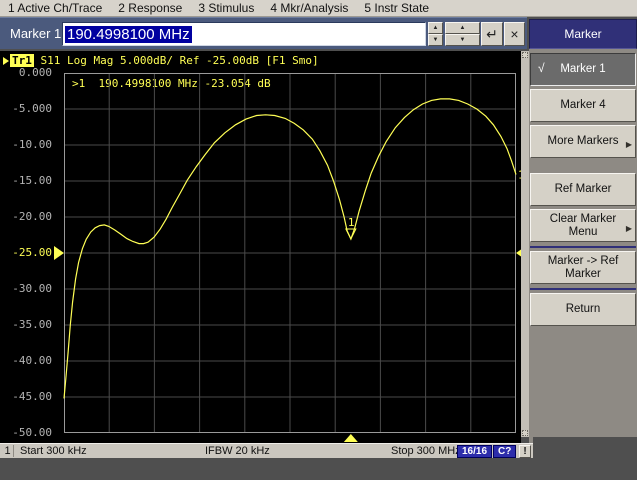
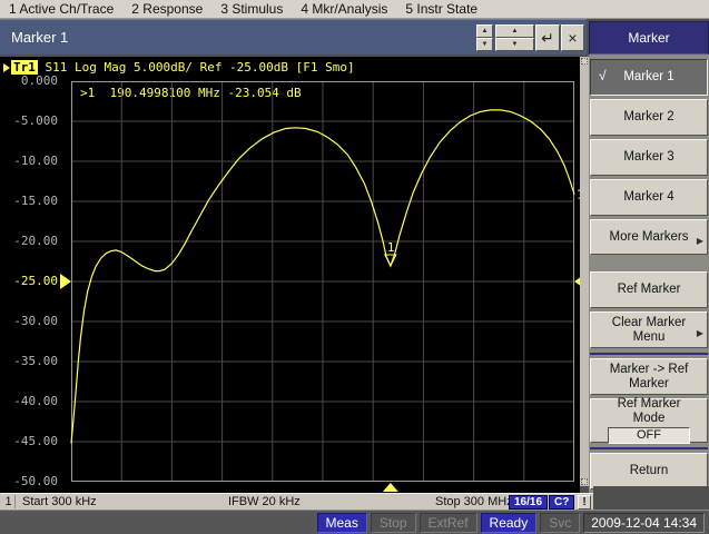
  1 Active Ch/Trace
  2 Response
  3 Stimulus
  4 Mkr/Analysis
  5 Instr State
  Marker 1
- 190.4998100 MHz
  ↵
  ×
  Tr1
  S11 Log Mag 5.000dB/ Ref -25.00dB [F1 Smo]
  >1 190.499800 MHz -23.054 dB
  0.000
  -5.000
  -10.00
  -15.00
  -20.00
  -25.00
  -30.00
  -35.00
  -40.00
  -45.00
  -50.00
  1
  Marker
  √
  Marker 1
+ Marker 2
+ Marker 3
  Marker 4
  More Markers
  ▶
  Ref Marker
  Clear Marker Menu
  ▶
  Marker -> Ref Marker
+ Ref Marker Mode
+ OFF
  Return
  1
  Start 300 kHz
  IFBW 20 kHz
  Stop 300 MH
  16/16
  C?
  !
+ Meas
+ Stop
+ ExtRef
+ Ready
+ Svc
+ 2009-12-04 14:34
